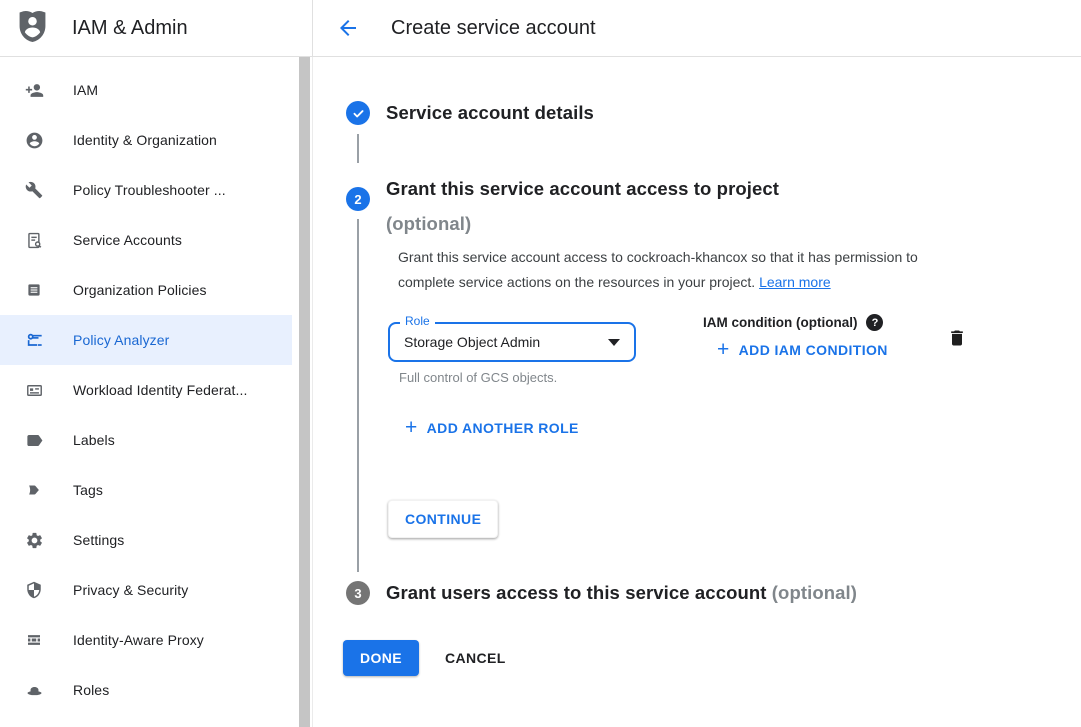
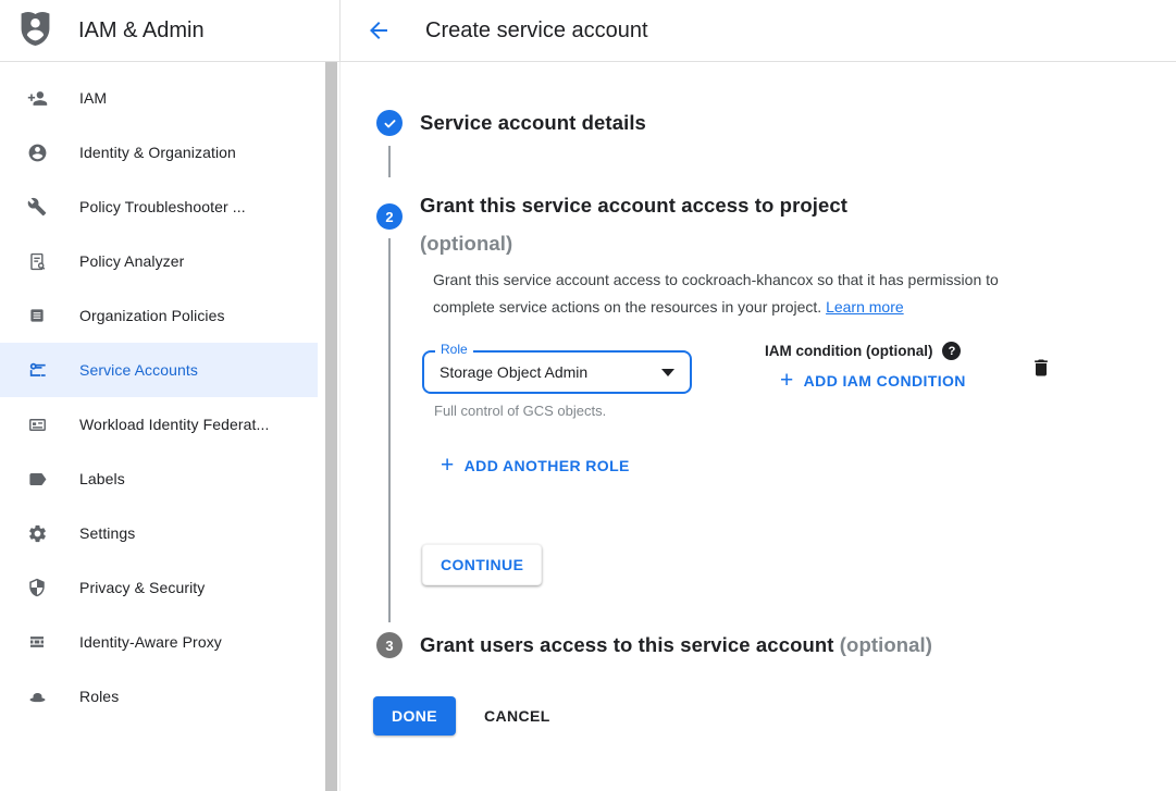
  IAM & Admin
  Create service account
  IAM
  Identity & Organization
  Policy Troubleshooter ...
- Service Accounts
+ Policy Analyzer
  Organization Policies
- Policy Analyzer
+ Service Accounts
  Workload Identity Federat...
  Labels
- Tags
  Settings
  Privacy & Security
  Identity-Aware Proxy
  Roles
  Service account details
  2
  Grant this service account access to project
  (optional)
  Grant this service account access to cockroach-khancox so that it has permission to complete service actions on the resources in your project. Learn more
  Role
  Storage Object Admin
  Full control of GCS objects.
  IAM condition (optional)
  ?
  +
  ADD IAM CONDITION
  +
  ADD ANOTHER ROLE
  CONTINUE
  3
  Grant users access to this service account (optional)
  DONE
  CANCEL
